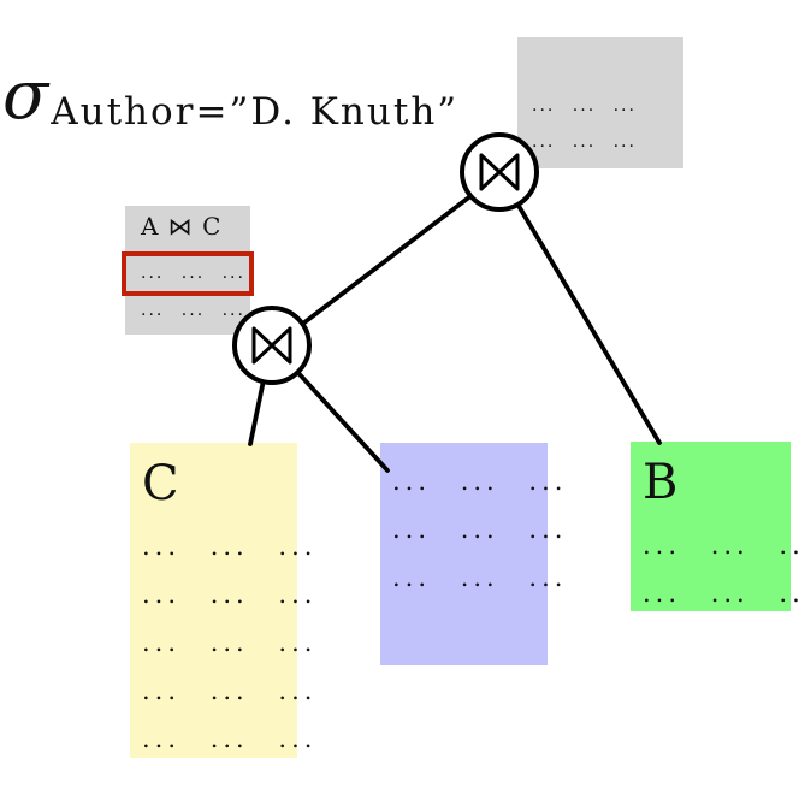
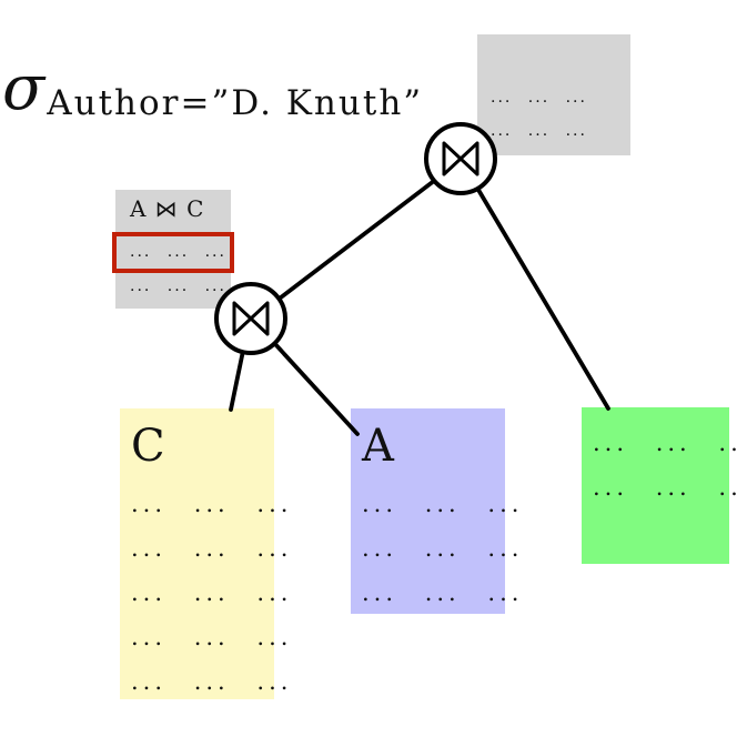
  σAuthor=”D. Knuth”
  ... ... ...
  ... ... ...
  A ⋈ C
  ... ... ...
  ... ... ...
  C
  ... ... .
  ... ... .
  ... ... .
  ... ... .
  ... ... .
+ A
  ... ... .
  ... ... .
  ... ... .
- B
  ... ... .
  ... ... .
